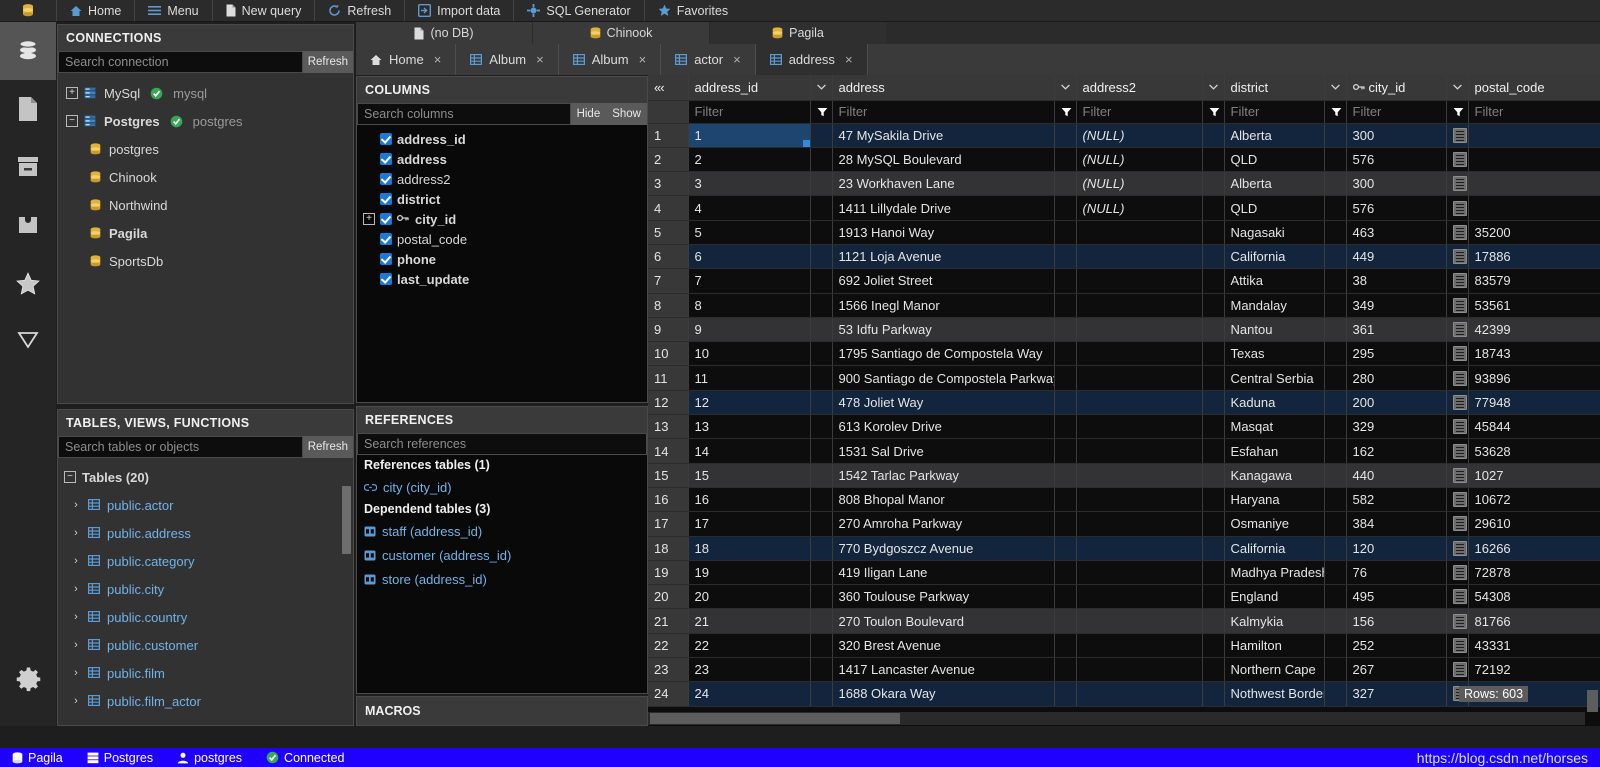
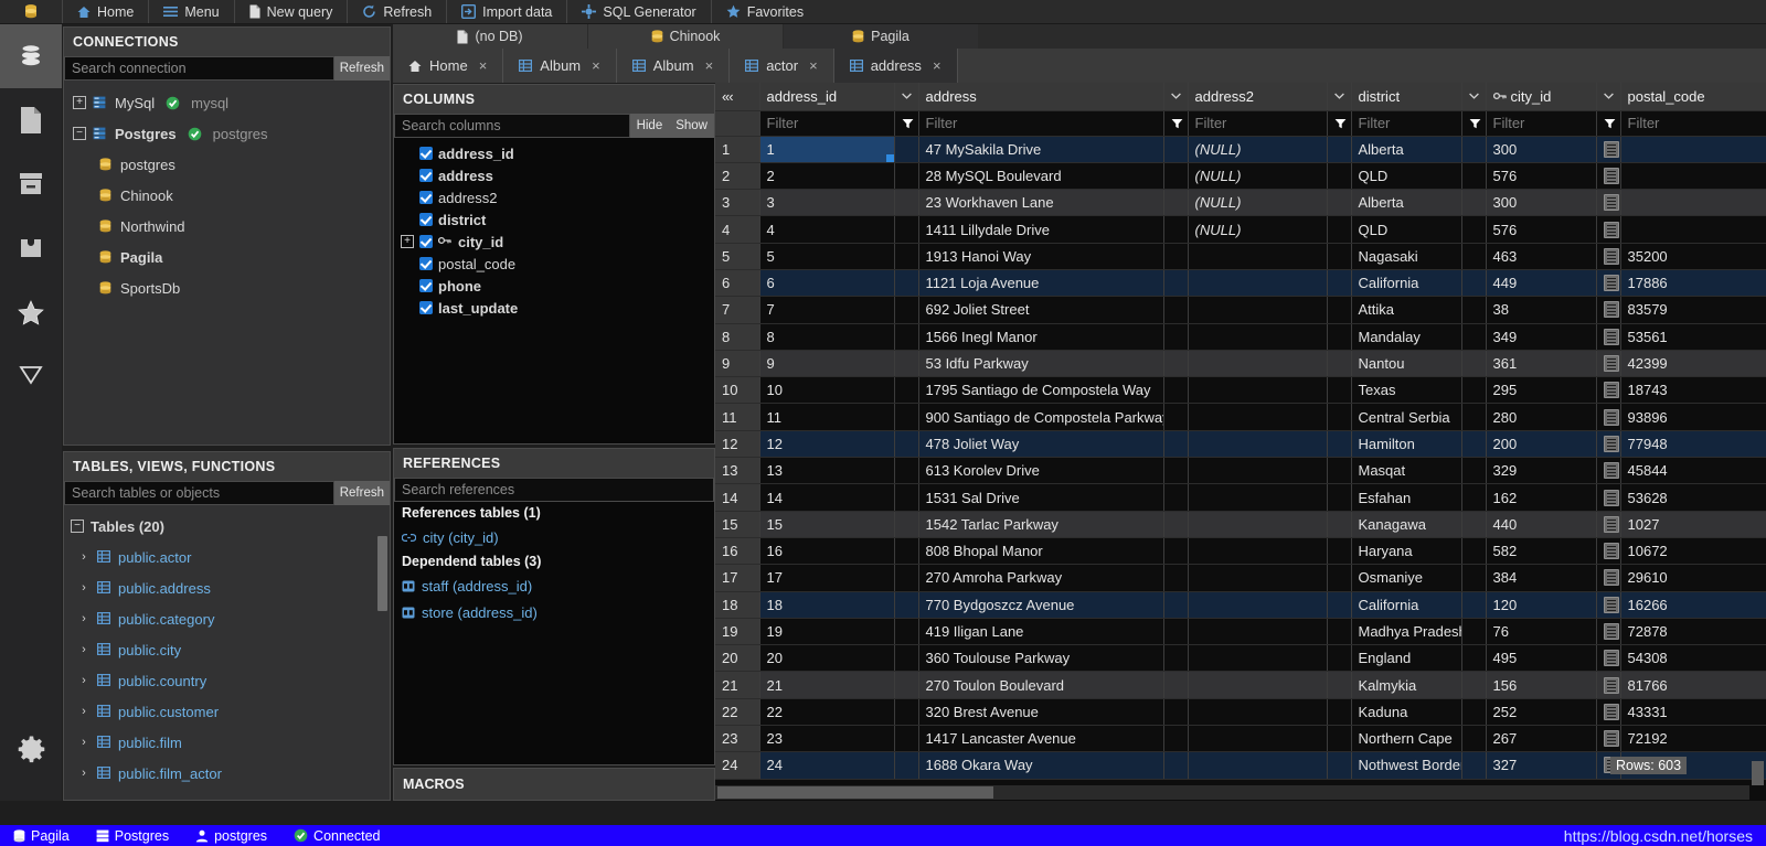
  Home
  Menu
  New query
  Refresh
  Import data
  SQL Generator
  Favorites
  CONNECTIONS
  Search connection
  Refresh
  +
  MySql
  mysql
  −
  Postgres
  postgres
  postgres
  Chinook
  Northwind
  Pagila
  SportsDb
  TABLES, VIEWS, FUNCTIONS
  Search tables or objects
  Refresh
  −
  Tables (20)
  ›
  public.actor
  ›
  public.address
  ›
  public.category
  ›
  public.city
  ›
  public.country
  ›
  public.customer
  ›
  public.film
  ›
  public.film_actor
  COLUMNS
  Search columns
  Hide
  Show
  address_id
  address
  address2
  district
  +
  city_id
  postal_code
  phone
  last_update
  REFERENCES
  Search references
  References tables (1)
  city (city_id)
  Dependend tables (3)
  staff (address_id)
- customer (address_id)
  store (address_id)
  MACROS
  (no DB)
  Chinook
  Pagila
  Home
  ×
  Album
  ×
  Album
  ×
  actor
  ×
  address
  ×
  «‹	address_id		address		address2		district		city_id		postal_code
  	Filter		Filter		Filter		Filter		Filter		Filter
  1	1		47 MySakila Drive		(NULL)		Alberta		300
  2	2		28 MySQL Boulevard		(NULL)		QLD		576
  3	3		23 Workhaven Lane		(NULL)		Alberta		300
  4	4		1411 Lillydale Drive		(NULL)		QLD		576
  5	5		1913 Hanoi Way				Nagasaki		463		35200
  6	6		1121 Loja Avenue				California		449		17886
  7	7		692 Joliet Street				Attika		38		83579
  8	8		1566 Inegl Manor				Mandalay		349		53561
  9	9		53 Idfu Parkway				Nantou		361		42399
  10	10		1795 Santiago de Compostela Way				Texas		295		18743
  11	11		900 Santiago de Compostela Parkwa				Central Serbia		280		93896
- 12	12		478 Joliet Way				Kaduna		200		77948
+ 12	12		478 Joliet Way				Hamilton		200		77948
  13	13		613 Korolev Drive				Masqat		329		45844
  14	14		1531 Sal Drive				Esfahan		162		53628
  15	15		1542 Tarlac Parkway				Kanagawa		440		1027
  16	16		808 Bhopal Manor				Haryana		582		10672
  17	17		270 Amroha Parkway				Osmaniye		384		29610
  18	18		770 Bydgoszcz Avenue				California		120		16266
  19	19		419 Iligan Lane				Madhya Prades		76		72878
  20	20		360 Toulouse Parkway				England		495		54308
  21	21		270 Toulon Boulevard				Kalmykia		156		81766
- 22	22		320 Brest Avenue				Hamilton		252		43331
+ 22	22		320 Brest Avenue				Kaduna		252		43331
  23	23		1417 Lancaster Avenue				Northern Cape		267		72192
  24	24		1688 Okara Way				Nothwest Borde		327
  Rows: 603
  Pagila
  Postgres
  postgres
  Connected
  https://blog.csdn.net/horses
